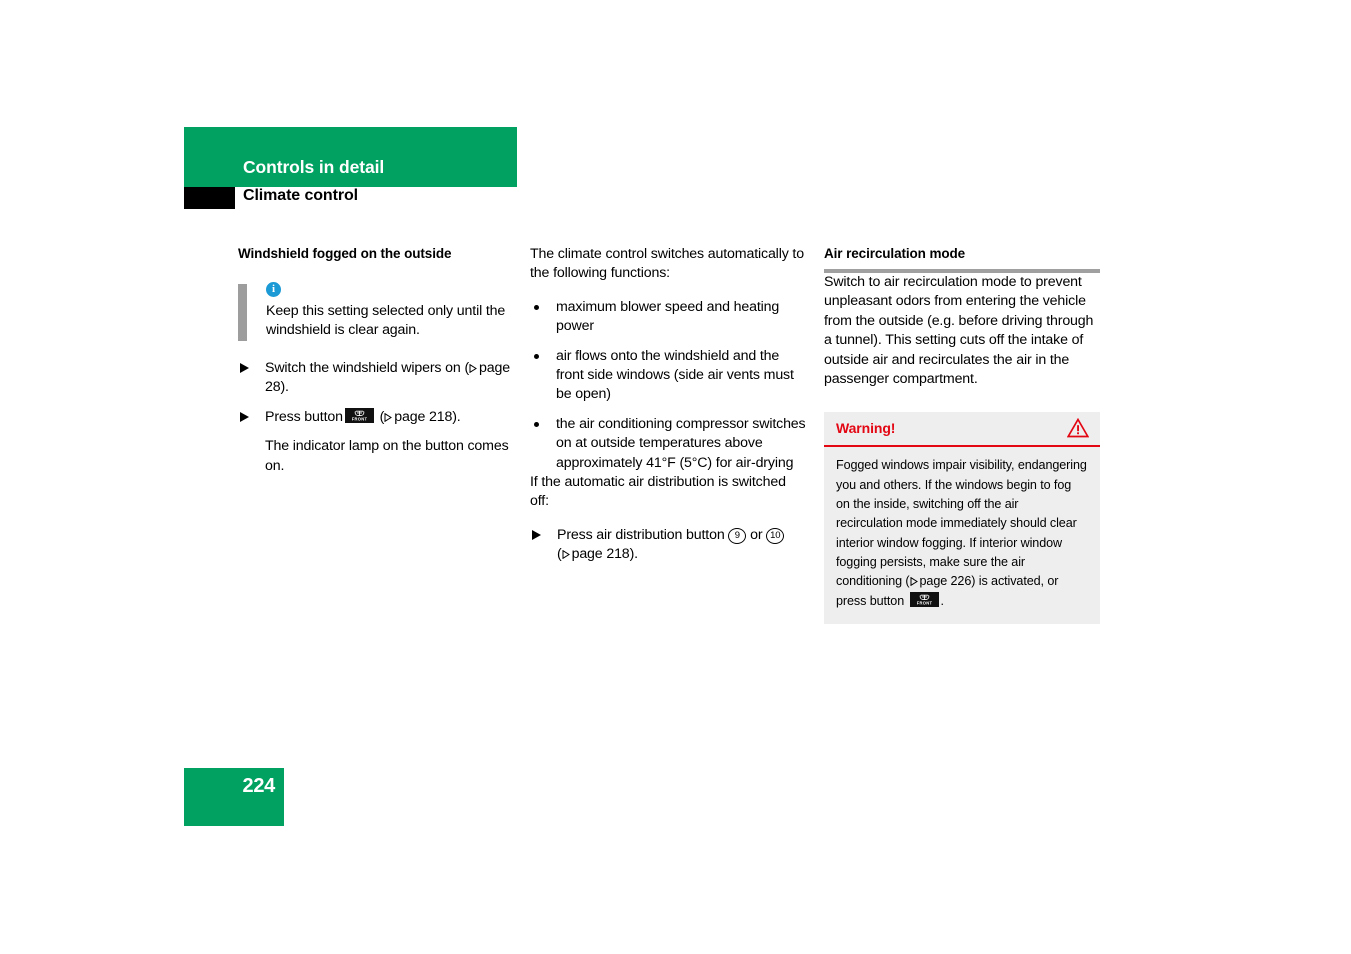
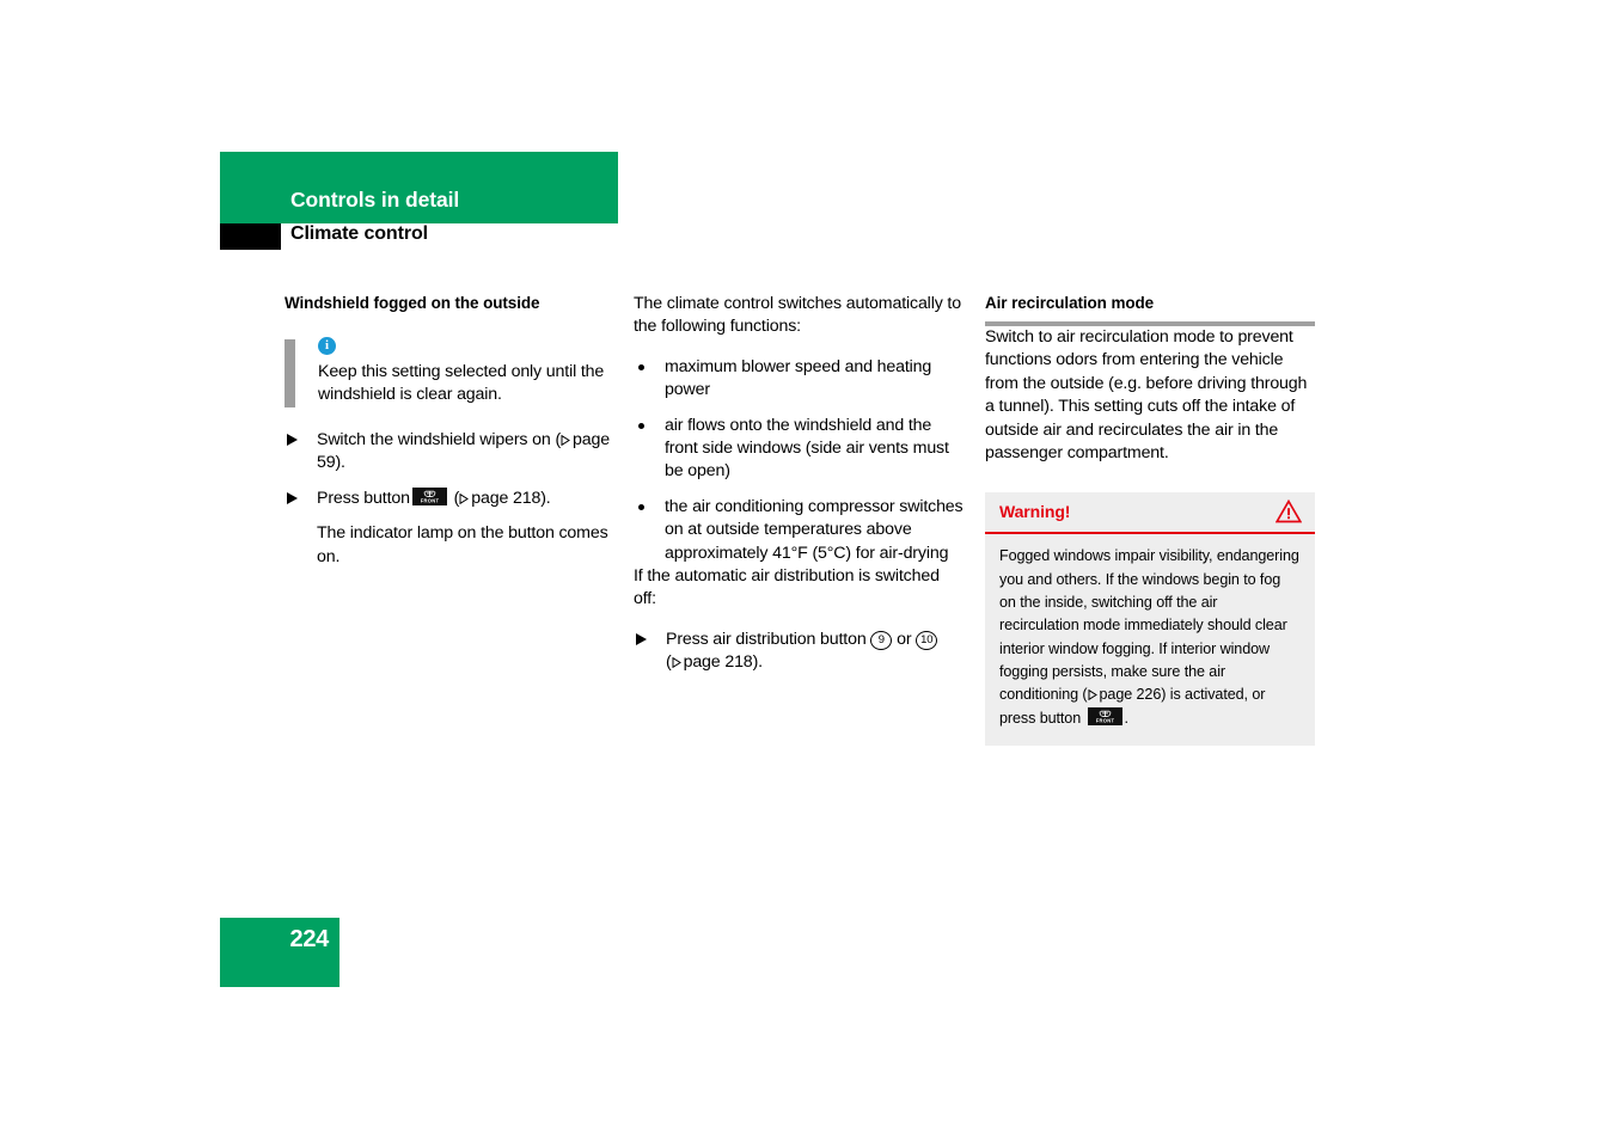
  Controls in detail
  Climate control
  Windshield fogged on the outside
  i
  Keep this setting selected only until the windshield is clear again.
- Switch the windshield wipers on ( page 28).
+ Switch the windshield wipers on ( page 59).
  Press button
  ( page 218).
  The indicator lamp on the button comes on.
  The climate control switches automatically to the following functions:
  maximum blower speed and heating power
  air flows onto the windshield and the front side windows (side air vents must be open)
  the air conditioning compressor switches on at outside temperatures above approximately 41°F (5°C) for air-drying
  If the automatic air distribution is switched off:
  Press air distribution button 9 or 10
  ( page 218).
  Air recirculation mode
- Switch to air recirculation mode to prevent unpleasant odors from entering the vehicle from the outside (e.g. before driving through a tunnel). This setting cuts off the intake of outside air and recirculates the air in the passenger compartment.
+ Switch to air recirculation mode to prevent functions odors from entering the vehicle from the outside (e.g. before driving through a tunnel). This setting cuts off the intake of outside air and recirculates the air in the passenger compartment.
  Warning!
  Fogged windows impair visibility, endangering you and others. If the windows begin to fog on the inside, switching off the air recirculation mode immediately should clear interior window fogging. If interior window fogging persists, make sure the air conditioning ( page 226) is activated, or press button
  .
  224
